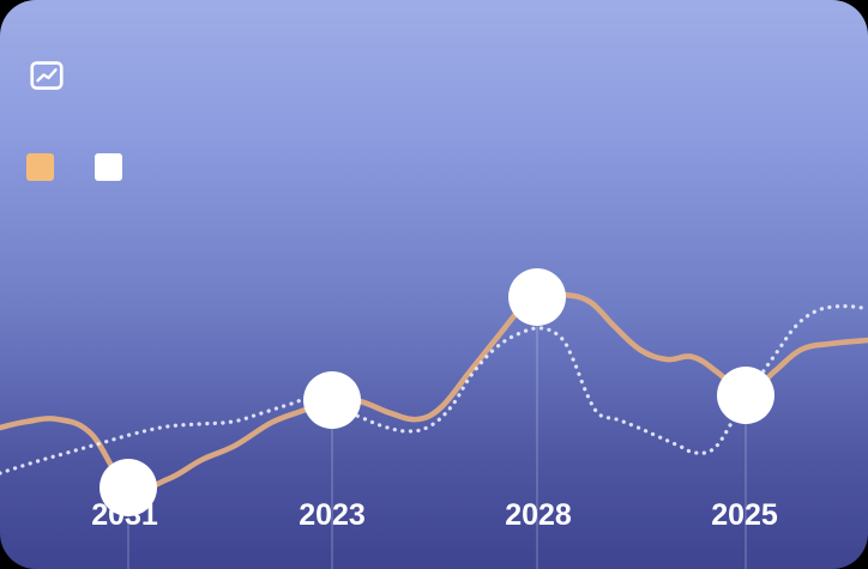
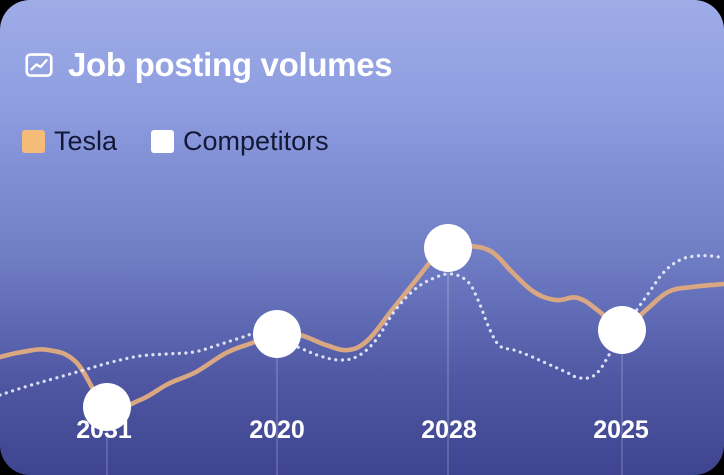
+ Job posting volumes
+ Tesla
+ Competitors
  2031
- 2023
+ 2020
  2028
  2025
